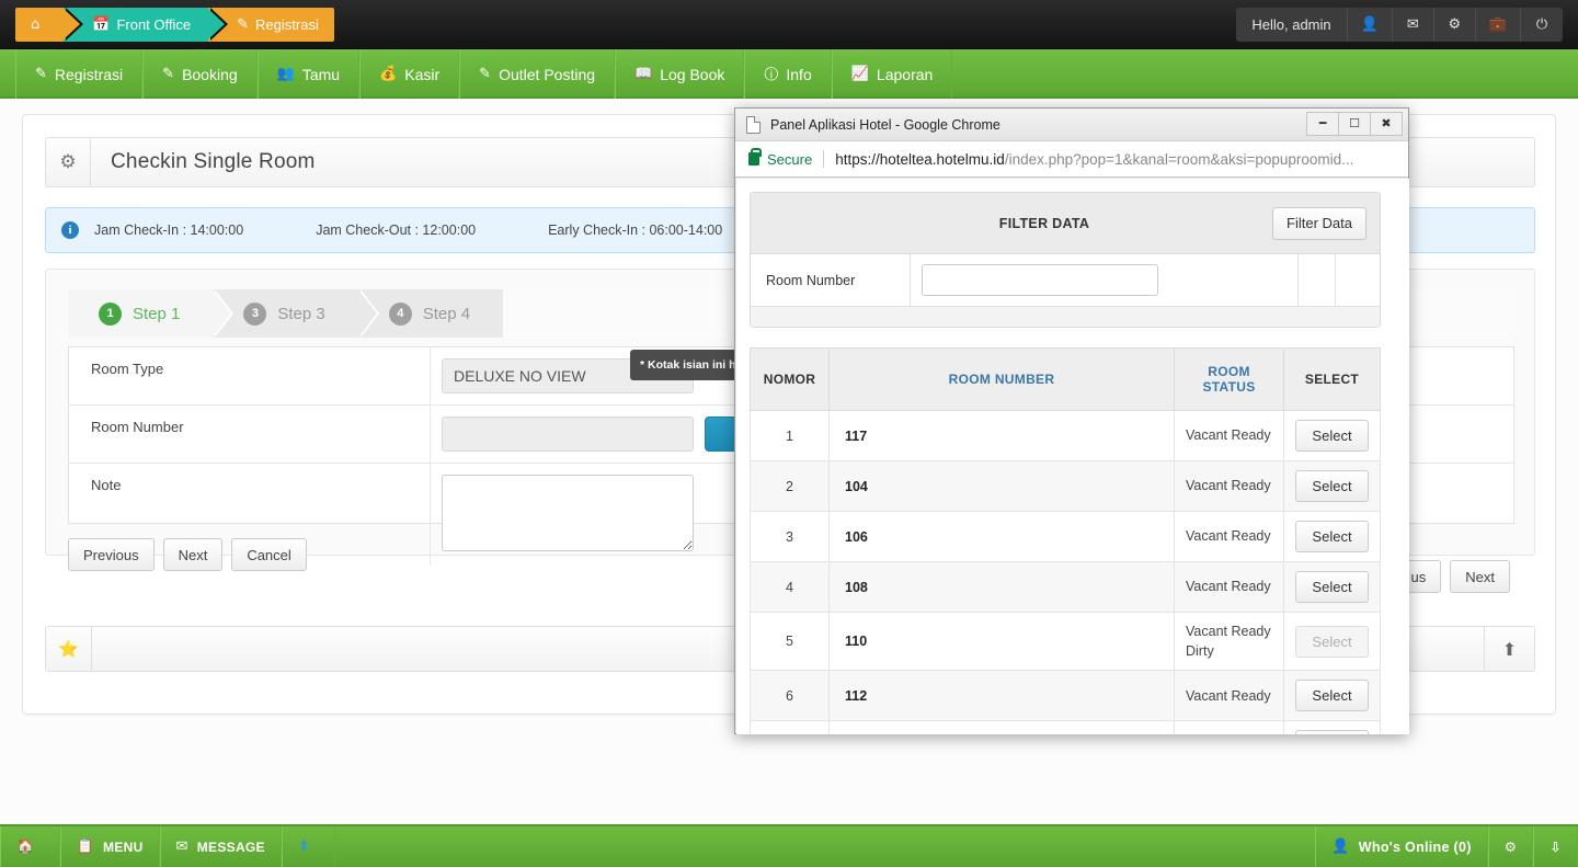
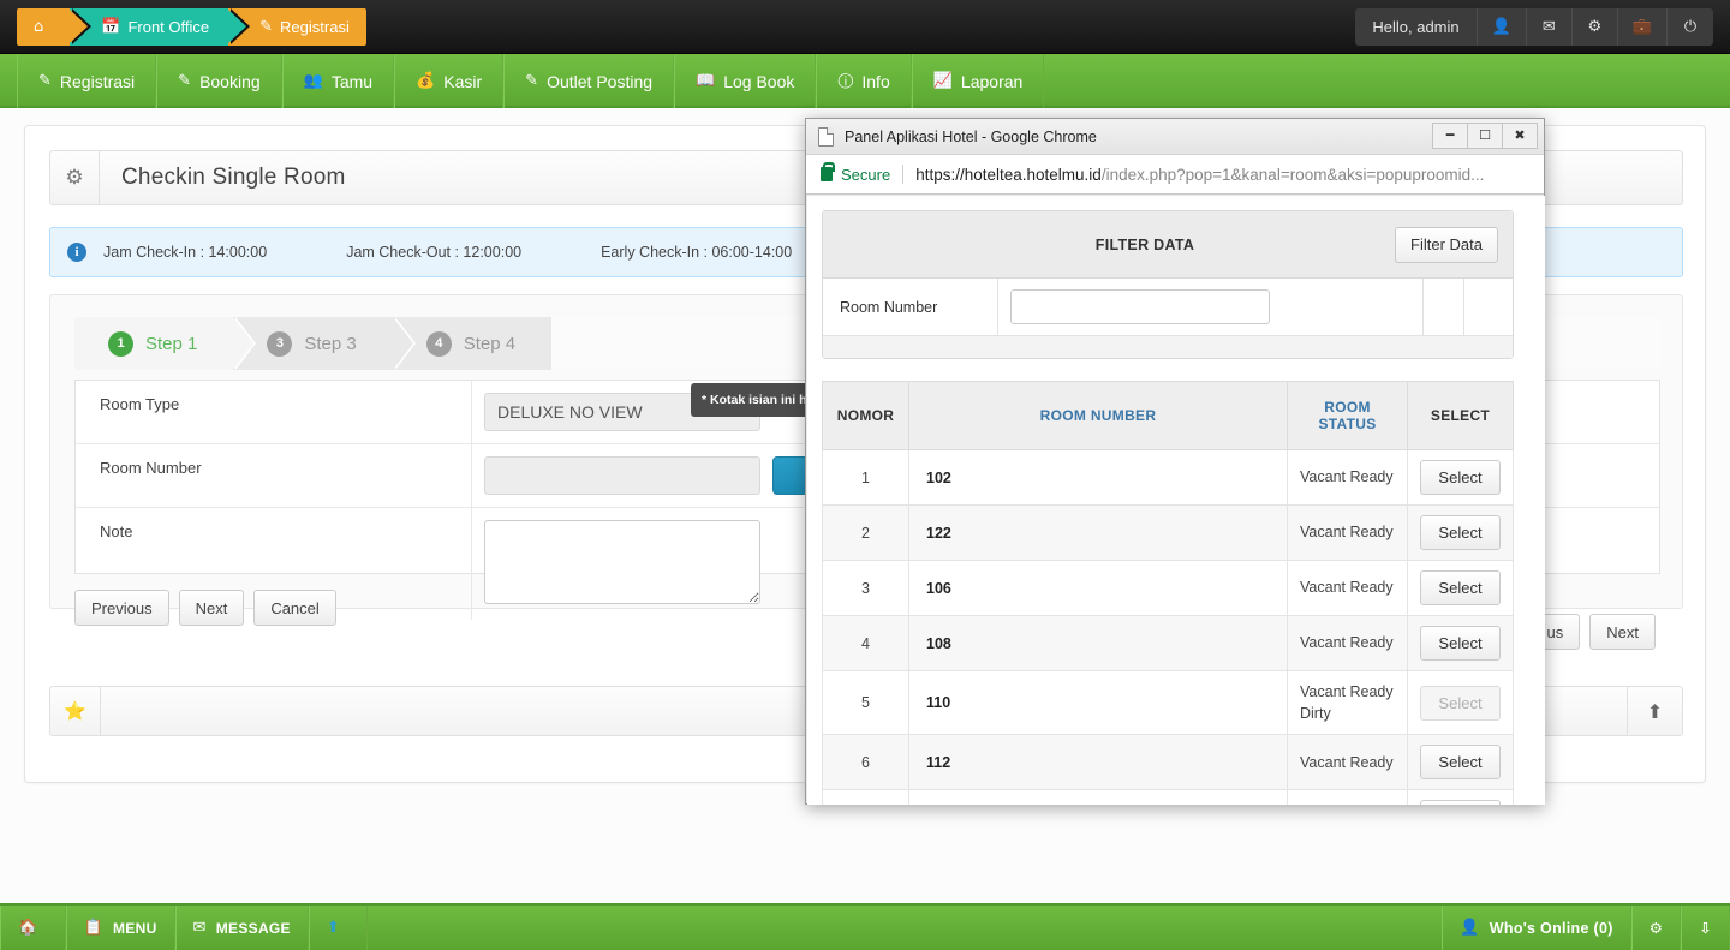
  ⌂
  📅
  Front Office
  ✎
  Registrasi
  Hello, admin
  👤
  ✉
  ⚙
  💼
  ⏻
  ✎
  Registrasi
  ✎
  Booking
  👥
  Tamu
  💰
  Kasir
  ✎
  Outlet Posting
  📖
  Log Book
  ⓘ
  Info
  📈
  Laporan
  ⚙
  Checkin Single Room
  i
  Jam Check-In : 14:00:00
  Jam Check-Out : 12:00:00
  Early Check-In : 06:00-14:00
  1
  Step 1
  3
  Step 3
  4
  Step 4
  Room Type
  DELUXE NO VIEW
  Room Number
  Note
  Previous
  Next
  Cancel
  us
  Next
  ⭐
  ⬆
  * Kotak isian ini h
  Panel Aplikasi Hotel - Google Chrome
  ━
  ☐
  ✖
  Secure
  https://hoteltea.hotelmu.id
  /index.php?pop=1&kanal=room&aksi=popuproomid...
  FILTER DATA
  Filter Data
  Room Number
  NOMOR	ROOM NUMBER	ROOM STATUS	SELECT
- 1	117	Vacant Ready	Select
+ 1	102	Vacant Ready	Select
- 2	104	Vacant Ready	Select
+ 2	122	Vacant Ready	Select
  3	106	Vacant Ready	Select
  4	108	Vacant Ready	Select
  5	110	Vacant Ready Dirty	Select
  6	112	Vacant Ready	Select
  🏠
  📋
  MENU
  ✉
  MESSAGE
  ⬆
  👤
  Who's Online (0)
  ⚙
  ⇩
